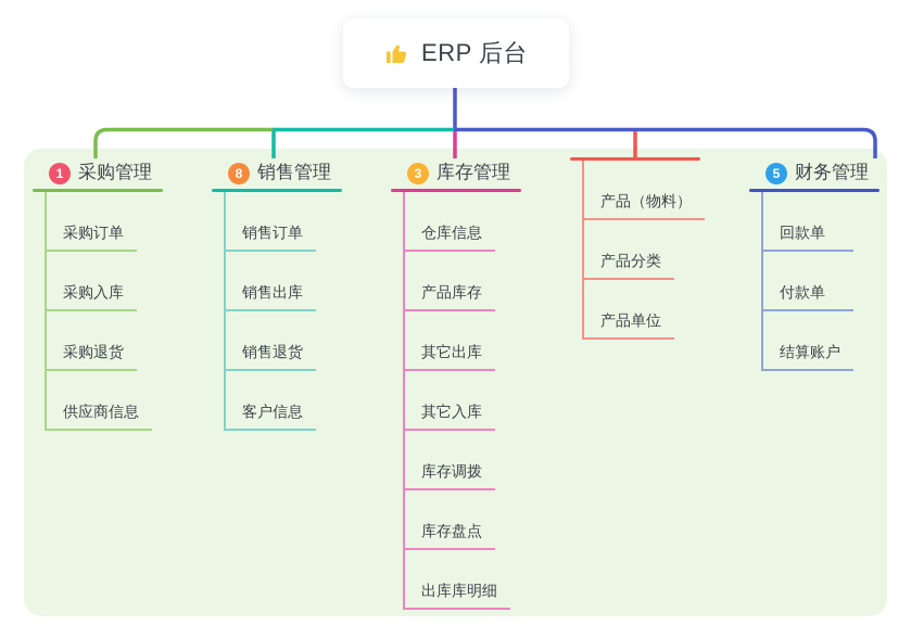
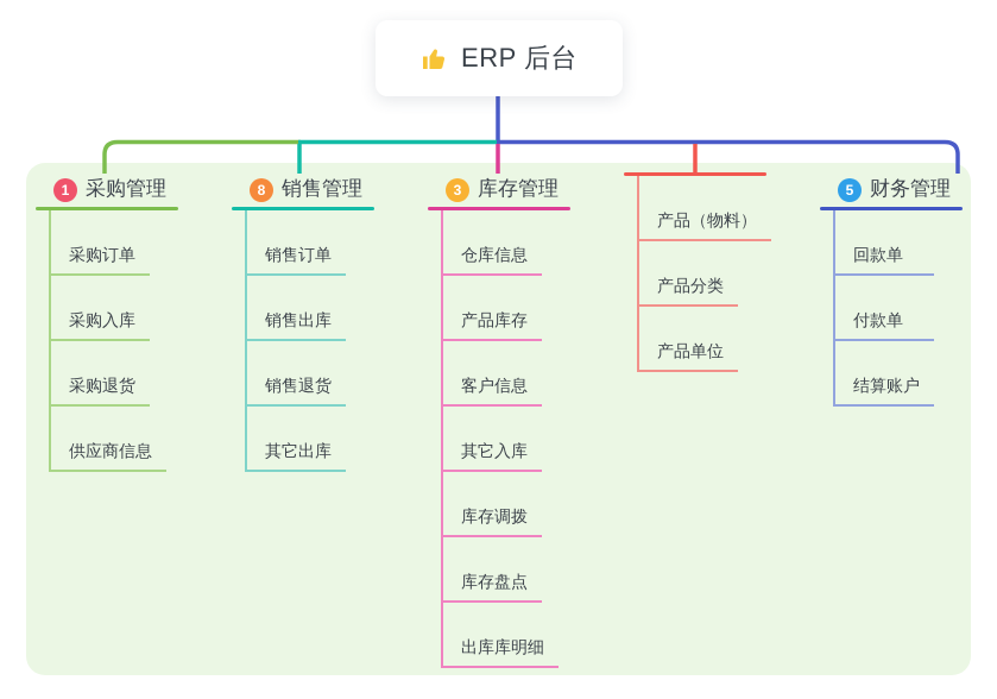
  ERP 后台
  1
  采购管理
  采购订单
  采购入库
  采购退货
  供应商信息
  8
  销售管理
  销售订单
  销售出库
  销售退货
- 客户信息
+ 其它出库
  3
  库存管理
  仓库信息
  产品库存
- 其它出库
+ 客户信息
  其它入库
  库存调拨
  库存盘点
  出库库明细
  产品（物料）
  产品分类
  产品单位
  5
  财务管理
  回款单
  付款单
  结算账户
